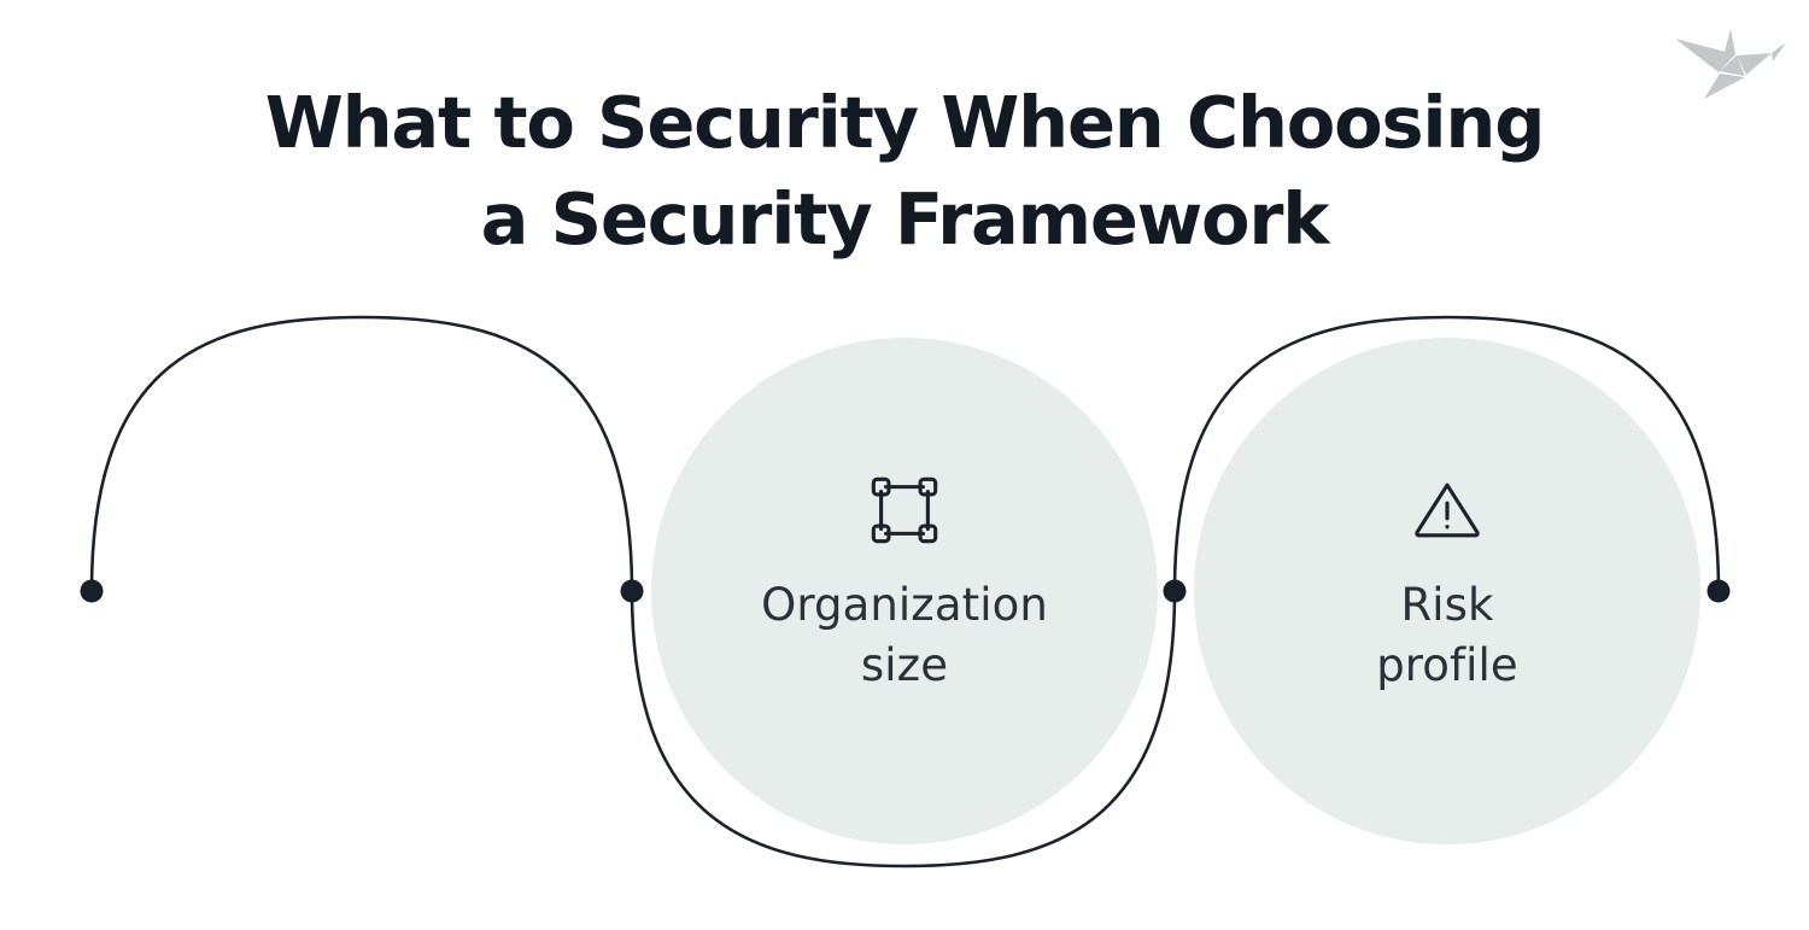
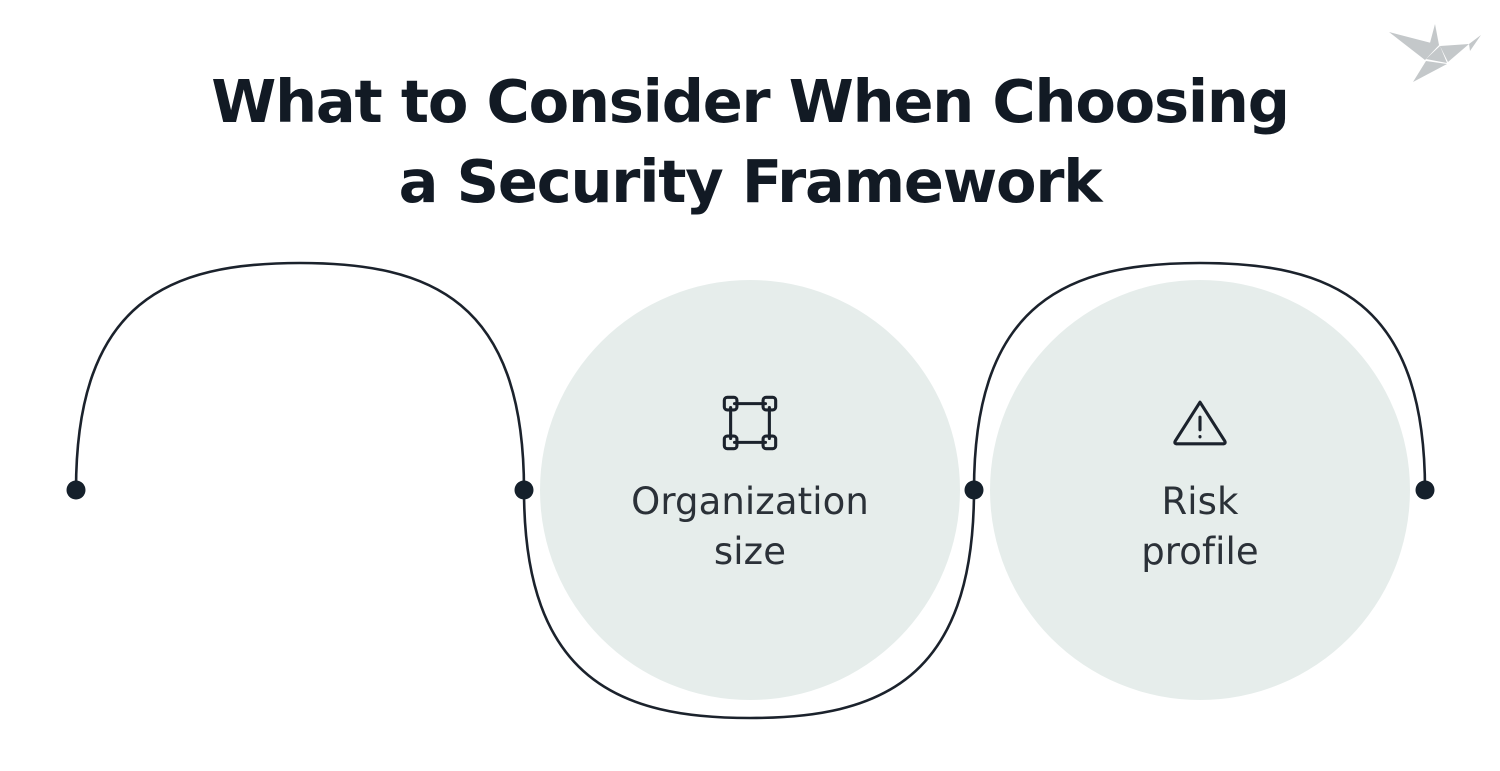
- What to Security When Choosing
+ What to Consider When Choosing
  a Security Framework
  Organization
  size
  Risk
  profile
